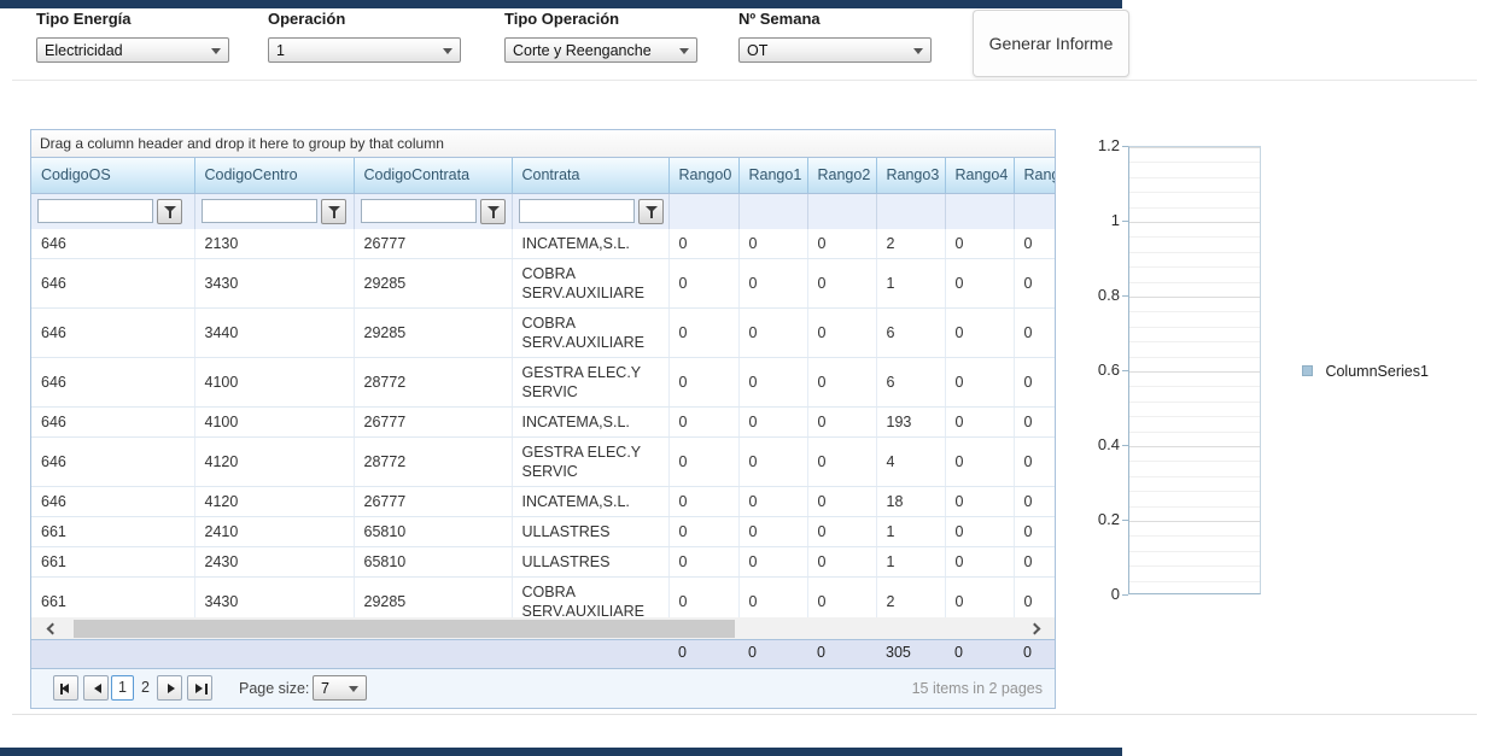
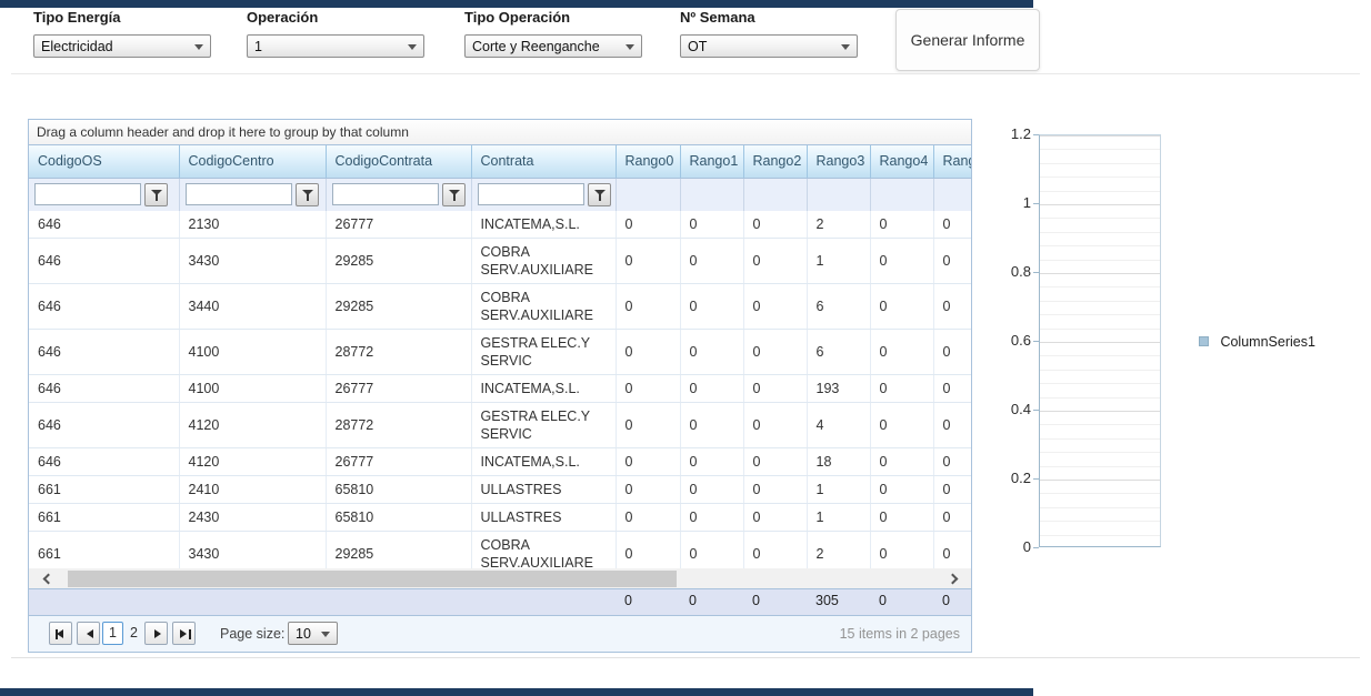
  Tipo Energía
  Operación
  Tipo Operación
  Nº Semana
  Electricidad
  1
  Corte y Reenganche
  OT
  Generar Informe
  Drag a column header and drop it here to group by that column
  CodigoOS	CodigoCentro	CodigoContrata	Contrata	Rango0	Rango1	Rango2	Rango3	Rango4	Ran
  646	2130	26777	INCATEMA,S.L.	0	0	0	2	0	0
  646	3430	29285	COBRA SERV.AUXILIARE	0	0	0	1	0	0
  646	3440	29285	COBRA SERV.AUXILIARE	0	0	0	6	0	0
  646	4100	28772	GESTRA ELEC.Y SERVIC	0	0	0	6	0	0
  646	4100	26777	INCATEMA,S.L.	0	0	0	193	0	0
  646	4120	28772	GESTRA ELEC.Y SERVIC	0	0	0	4	0	0
  646	4120	26777	INCATEMA,S.L.	0	0	0	18	0	0
  661	2410	65810	ULLASTRES	0	0	0	1	0	0
  661	2430	65810	ULLASTRES	0	0	0	1	0	0
  661	3430	29285	COBRA SERV.AUXILIARE	0	0	0	2	0	0
  				0	0	0	305	0	0
  1
  2
  Page size:
- 7
+ 10
  15 items in 2 pages
  1.2
  1
  0.8
  0.6
  0.4
  0.2
  0
  ColumnSeries1
